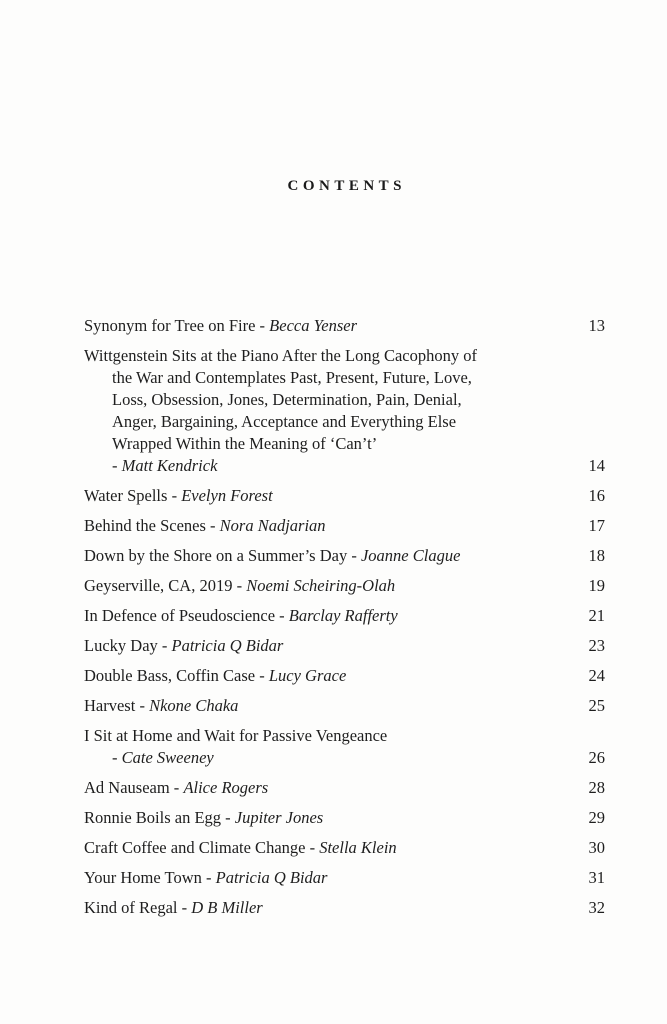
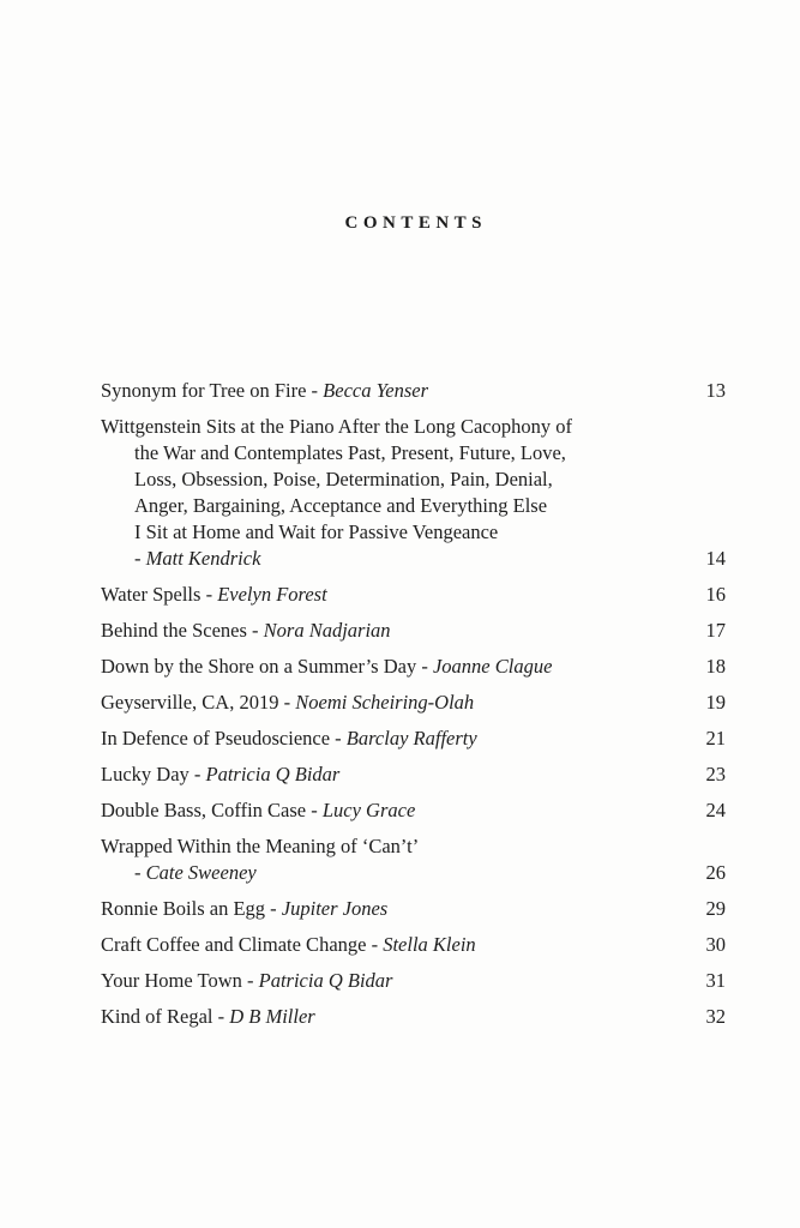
  CONTENTS
  Synonym for Tree on Fire - Becca Yenser
  13
  Wittgenstein Sits at the Piano After the Long Cacophony of
  the War and Contemplates Past, Present, Future, Love,
- Loss, Obsession, Jones, Determination, Pain, Denial,
+ Loss, Obsession, Poise, Determination, Pain, Denial,
  Anger, Bargaining, Acceptance and Everything Else
- Wrapped Within the Meaning of ‘Can’t’
+ I Sit at Home and Wait for Passive Vengeance
  - Matt Kendrick
  14
  Water Spells - Evelyn Forest
  16
  Behind the Scenes - Nora Nadjarian
  17
  Down by the Shore on a Summer’s Day - Joanne Clague
  18
  Geyserville, CA, 2019 - Noemi Scheiring-Olah
  19
  In Defence of Pseudoscience - Barclay Rafferty
  21
  Lucky Day - Patricia Q Bidar
  23
  Double Bass, Coffin Case - Lucy Grace
  24
- Harvest - Nkone Chaka
- 25
- I Sit at Home and Wait for Passive Vengeance
+ Wrapped Within the Meaning of ‘Can’t’
  - Cate Sweeney
  26
- Ad Nauseam - Alice Rogers
- 28
  Ronnie Boils an Egg - Jupiter Jones
  29
  Craft Coffee and Climate Change - Stella Klein
  30
  Your Home Town - Patricia Q Bidar
  31
  Kind of Regal - D B Miller
  32
